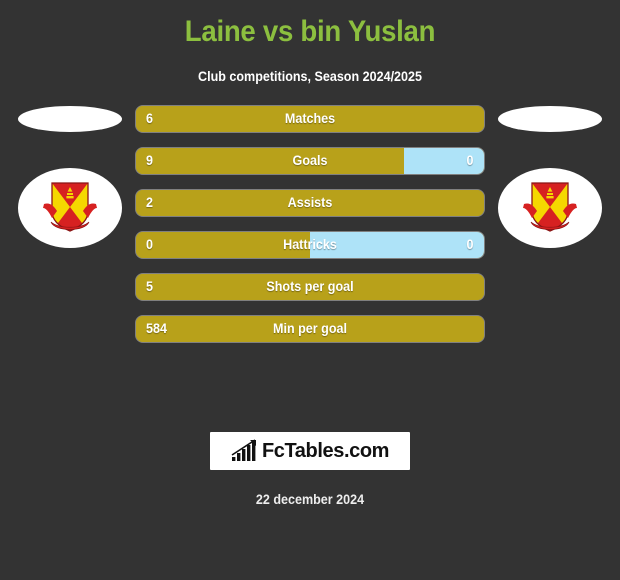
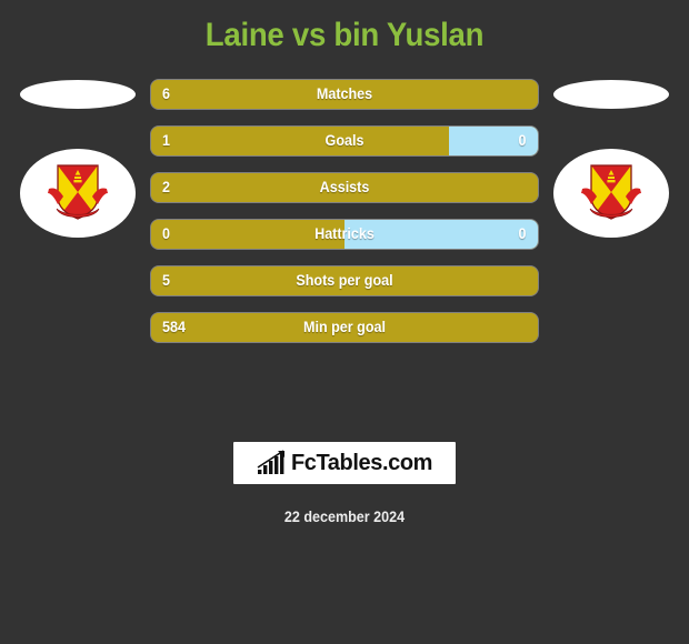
  Laine vs bin Yuslan
- Club competitions, Season 2024/2025
  6
  Matches
- 9
+ 1
  Goals
  0
  2
  Assists
  0
  Hattricks
  0
  5
  Shots per goal
  584
  Min per goal
  FcTables.com
  22 december 2024
